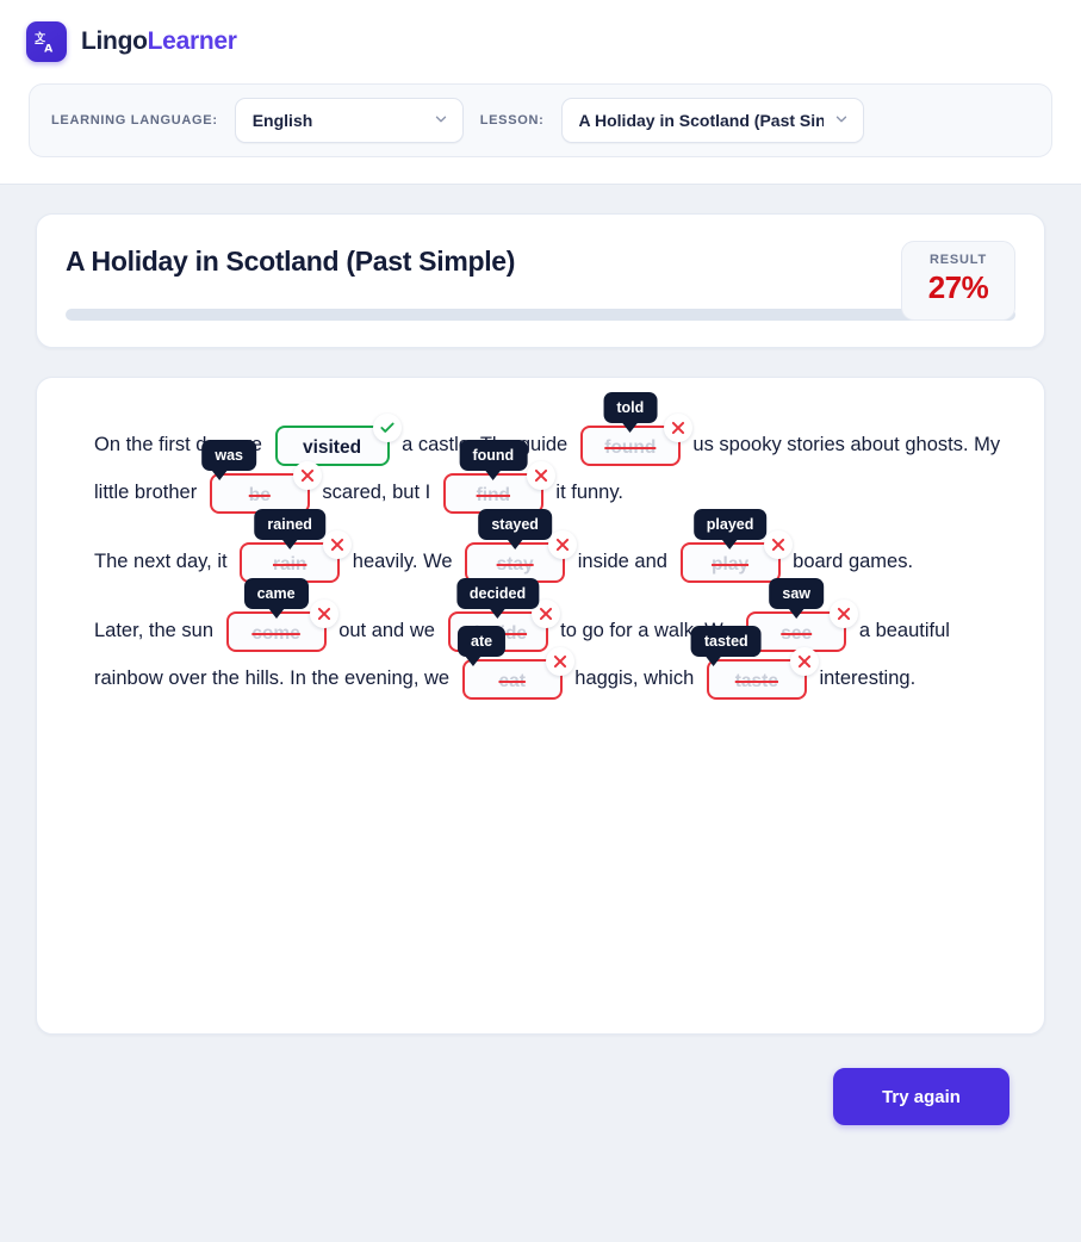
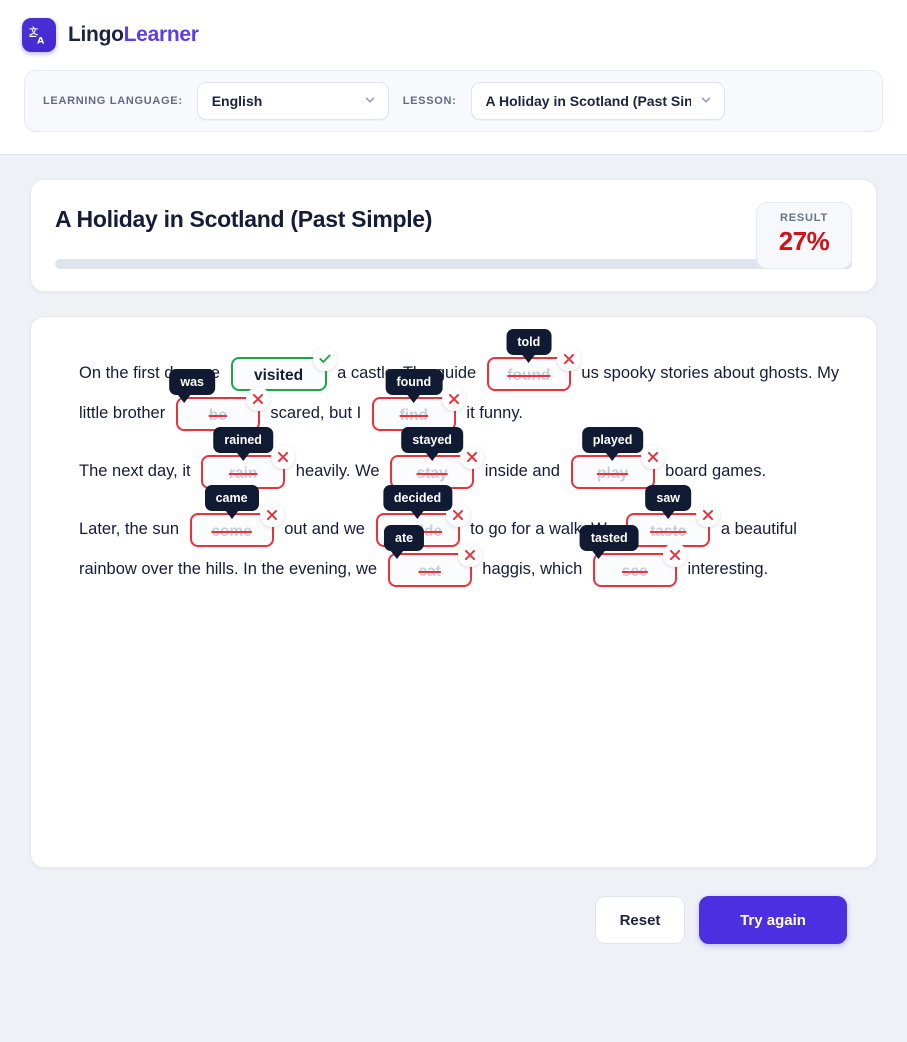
  文
  A
  LingoLearner
  LEARNING LANGUAGE:
  English
  LESSON:
  A Holiday in Scotland (Past Sin
  A Holiday in Scotland (Past Simple)
  RESULT
  27%
  On the firste visited a castluide
  told
  found us spooky stories about ghosts. My little brother
  was
  be scared, but I
  found
  find it funny.
  The next day, it
  rained
  rain heavily. We
  stayed
  stay inside and
  played
  play board games.
  Later, the sun
  came
  come out and we
  decided
  saw
- see a beautiful rainbow over the hills. In the evening, we
+ taste a beautiful rainbow over the hills. In the evening, we
  ate
  eat haggis, which
  tasted
- taste interesting.
+ see interesting.
+ Reset
  Try again
